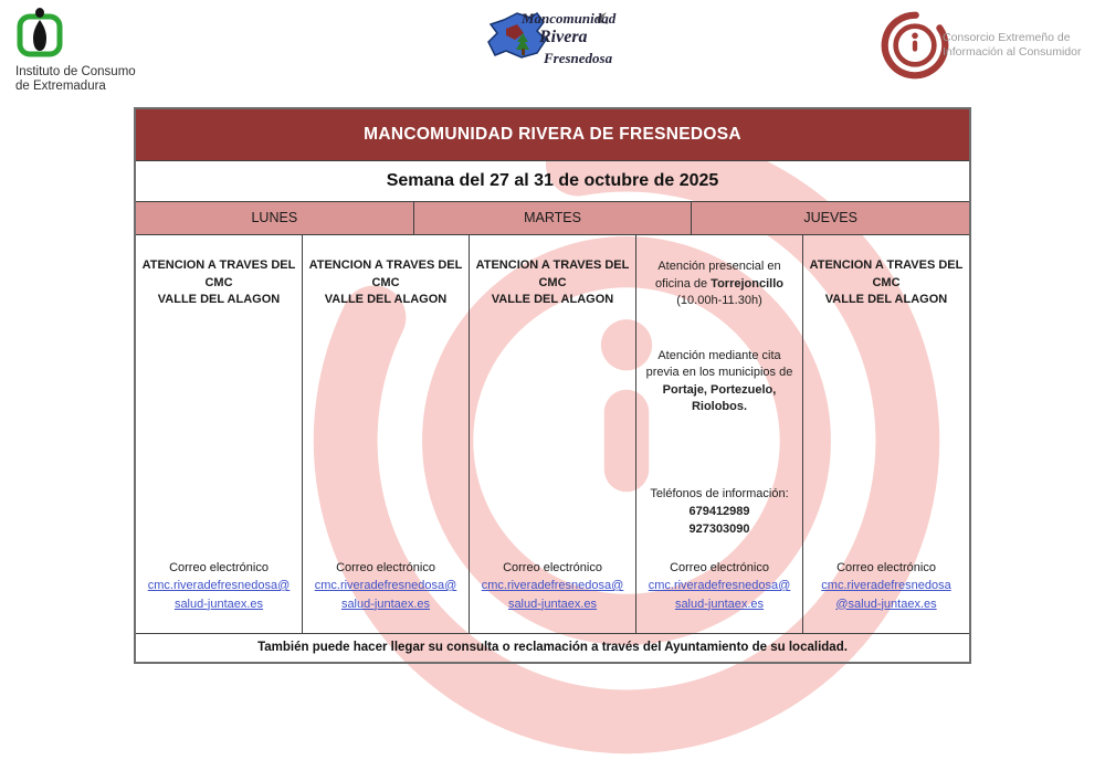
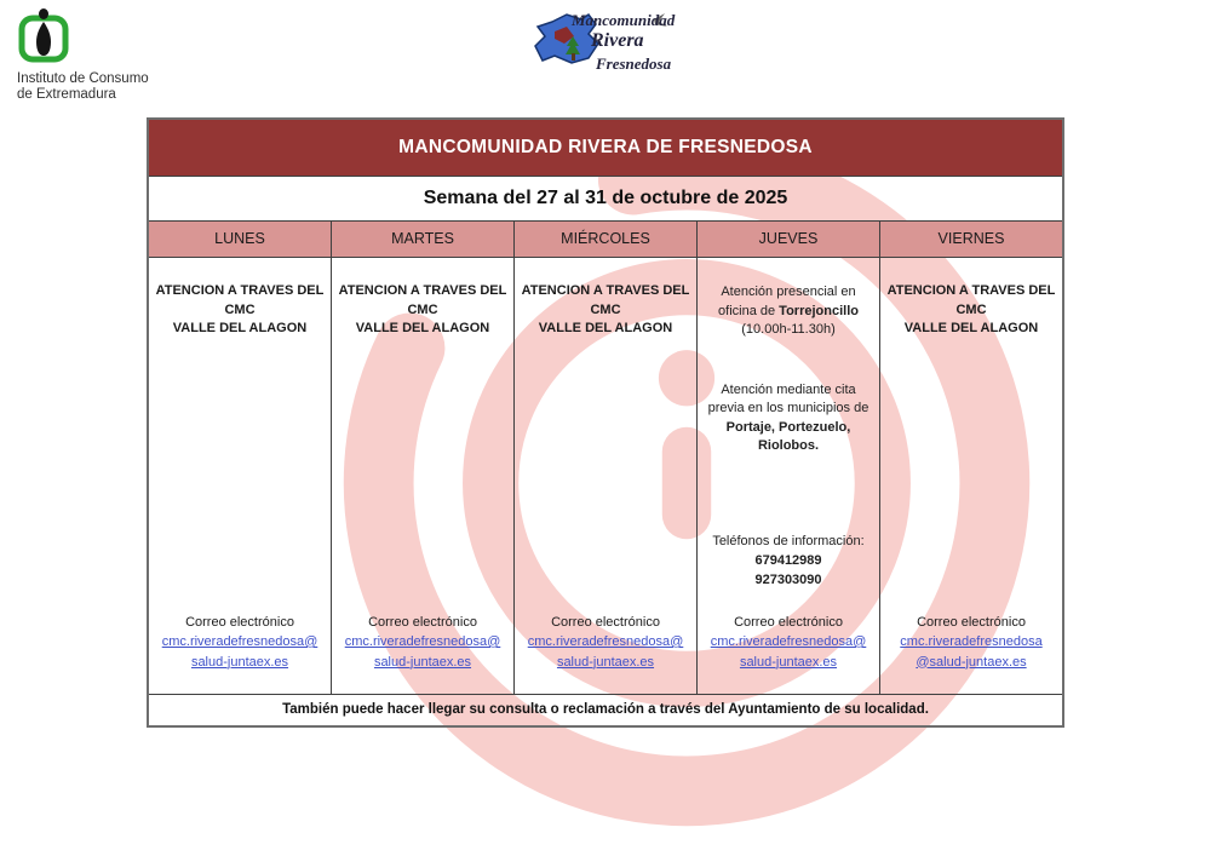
  Instituto de Consumo
  de Extremadura
  Mancomunidad
  Rivera
  Fresnedosa
- Consorcio Extremeño de
- Información al Consumidor
  MANCOMUNIDAD RIVERA DE FRESNEDOSA
  Semana del 27 al 31 de octubre de 2025
  LUNES
  MARTES
+ MIÉRCOLES
  JUEVES
+ VIERNES
  ATENCION A TRAVES DEL
  CMC
  VALLE DEL ALAGON
  Correo electrónico
  cmc.riveradefresnedosa@
  salud-juntaex.es
  ATENCION A TRAVES DEL
  CMC
  VALLE DEL ALAGON
  Correo electrónico
  cmc.riveradefresnedosa@
  salud-juntaex.es
  ATENCION A TRAVES DEL
  CMC
  VALLE DEL ALAGON
  Correo electrónico
  cmc.riveradefresnedosa@
  salud-juntaex.es
  Atención presencial en oficina de Torrejoncillo (10.00h-11.30h)
  Atención mediante cita previa en los municipios de Portaje, Portezuelo, Riolobos.
  Teléfonos de información:
  679412989
  927303090
  Correo electrónico
  cmc.riveradefresnedosa@
  salud-juntaex.es
  ATENCION A TRAVES DEL
  CMC
  VALLE DEL ALAGON
  Correo electrónico
  cmc.riveradefresnedosa
  @salud-juntaex.es
  También puede hacer llegar su consulta o reclamación a través del Ayuntamiento de su localidad.
